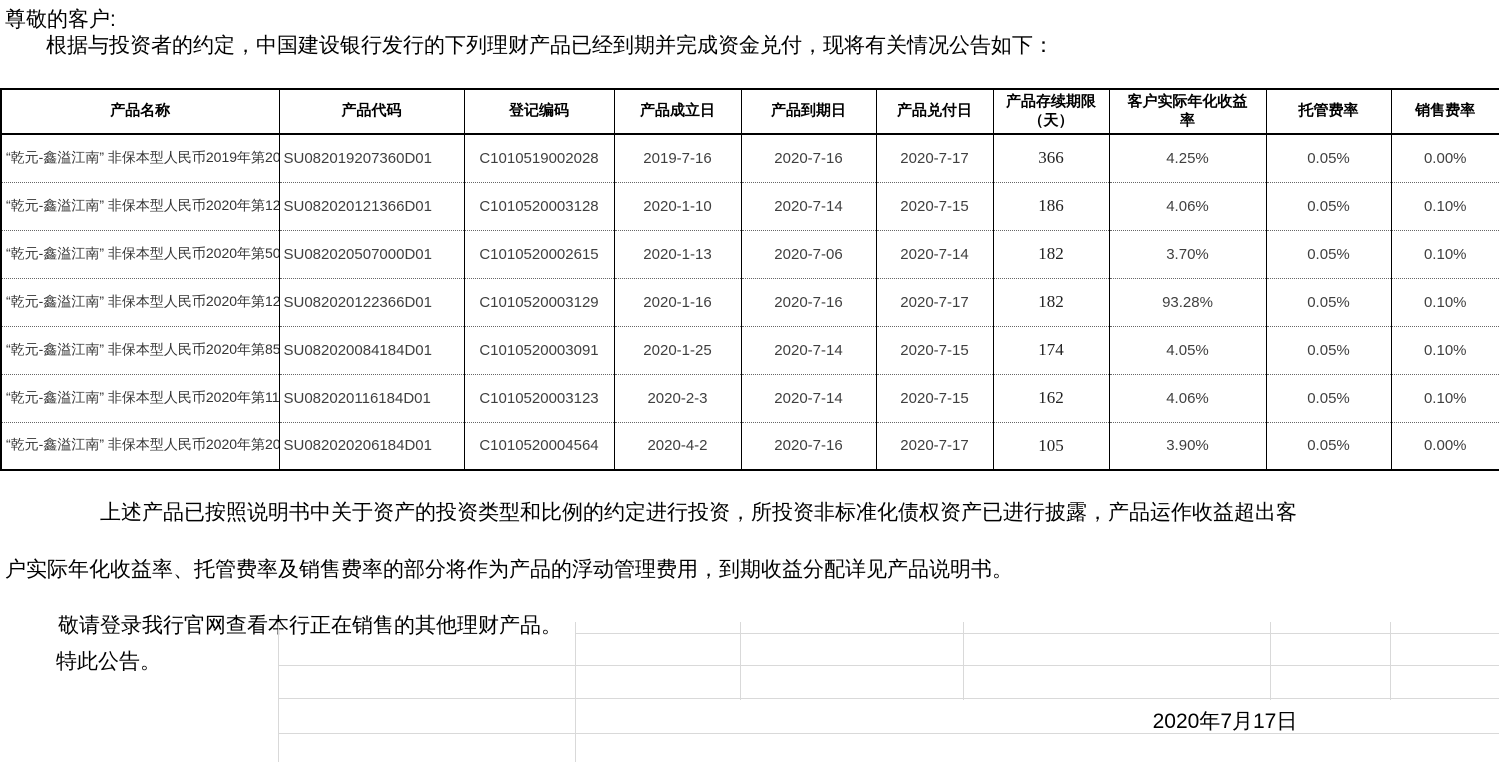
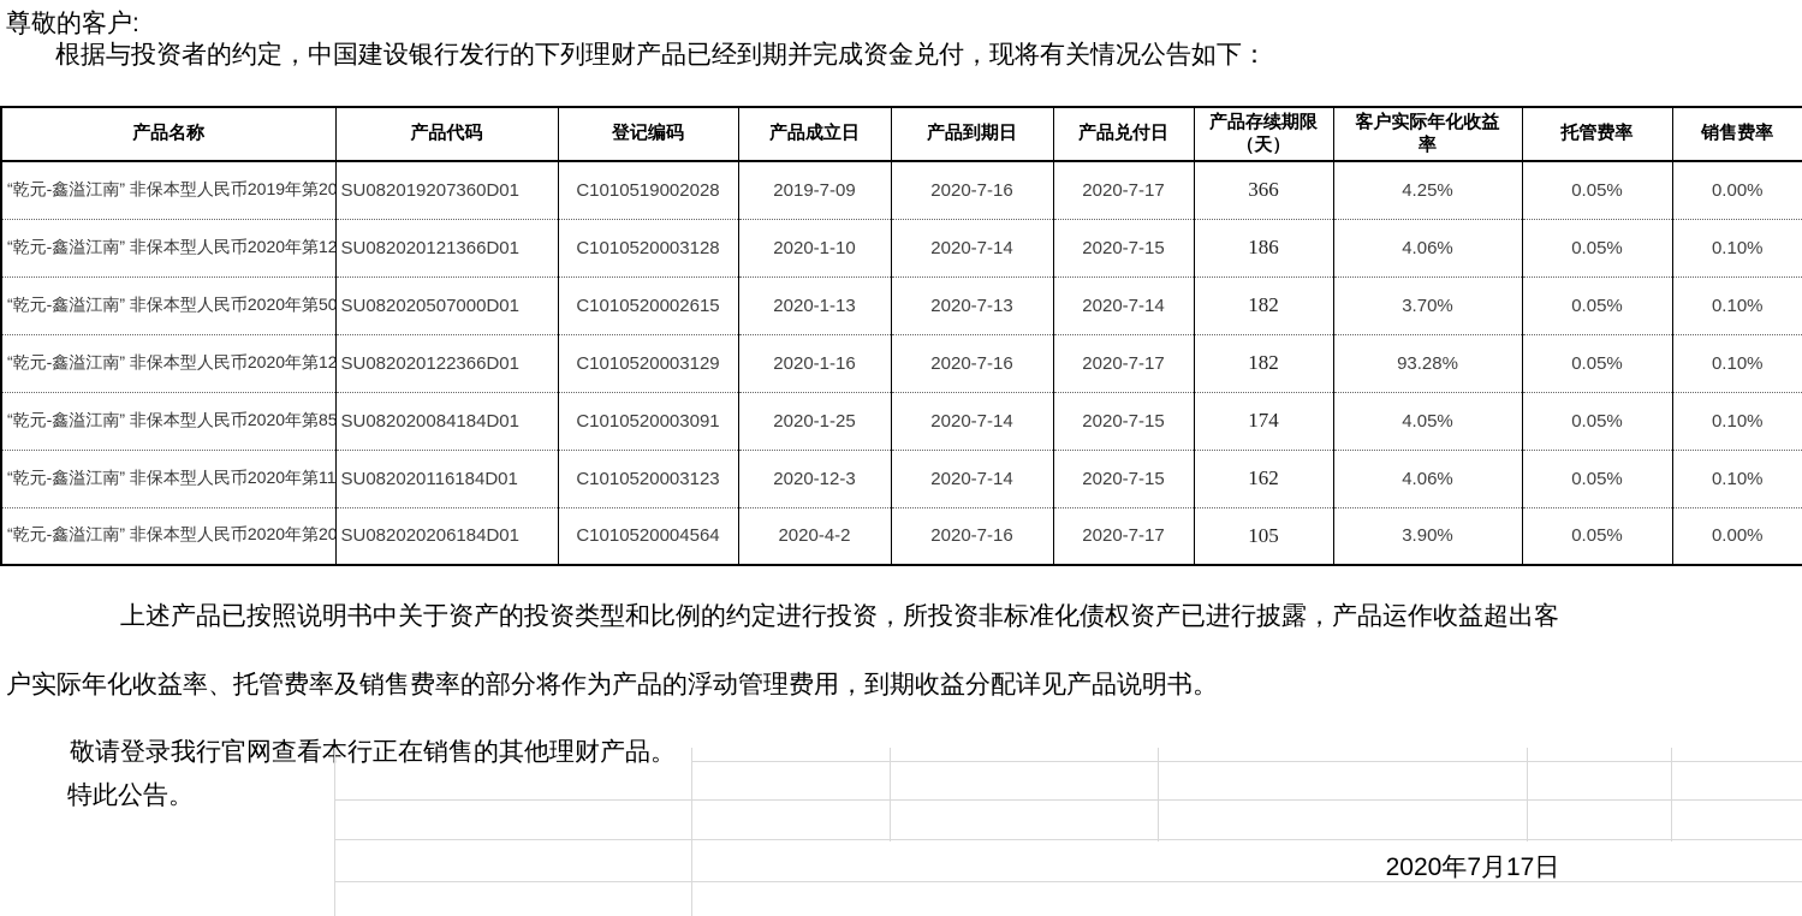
  尊敬的客户:
  根据与投资者的约定，中国建设银行发行的下列理财产品已经到期并完成资金兑付，现将有关情况公告如下：
  产品名称	产品代码	登记编码	产品成立日	产品到期日	产品兑付日	产品存续期限 （天）	客户实际年化收益 率	托管费率	销售费率
- “乾元-鑫溢江南” 非保本型人民币2019年第20	SU082019207360D01	C1010519002028	2019-7-16	2020-7-16	2020-7-17	366	4.25%	0.05%	0.00%
+ “乾元-鑫溢江南” 非保本型人民币2019年第20	SU082019207360D01	C1010519002028	2019-7-09	2020-7-16	2020-7-17	366	4.25%	0.05%	0.00%
  “乾元-鑫溢江南” 非保本型人民币2020年第12	SU082020121366D01	C1010520003128	2020-1-10	2020-7-14	2020-7-15	186	4.06%	0.05%	0.10%
- “乾元-鑫溢江南” 非保本型人民币2020年第50	SU082020507000D01	C1010520002615	2020-1-13	2020-7-06	2020-7-14	182	3.70%	0.05%	0.10%
+ “乾元-鑫溢江南” 非保本型人民币2020年第50	SU082020507000D01	C1010520002615	2020-1-13	2020-7-13	2020-7-14	182	3.70%	0.05%	0.10%
  “乾元-鑫溢江南” 非保本型人民币2020年第12	SU082020122366D01	C1010520003129	2020-1-16	2020-7-16	2020-7-17	182	93.28%	0.05%	0.10%
  “乾元-鑫溢江南” 非保本型人民币2020年第85	SU082020084184D01	C1010520003091	2020-1-25	2020-7-14	2020-7-15	174	4.05%	0.05%	0.10%
- “乾元-鑫溢江南” 非保本型人民币2020年第11	SU082020116184D01	C1010520003123	2020-2-3	2020-7-14	2020-7-15	162	4.06%	0.05%	0.10%
+ “乾元-鑫溢江南” 非保本型人民币2020年第11	SU082020116184D01	C1010520003123	2020-12-3	2020-7-14	2020-7-15	162	4.06%	0.05%	0.10%
  “乾元-鑫溢江南” 非保本型人民币2020年第20	SU082020206184D01	C1010520004564	2020-4-2	2020-7-16	2020-7-17	105	3.90%	0.05%	0.00%
  上述产品已按照说明书中关于资产的投资类型和比例的约定进行投资，所投资非标准化债权资产已进行披露，产品运作收益超出客
  户实际年化收益率、托管费率及销售费率的部分将作为产品的浮动管理费用，到期收益分配详见产品说明书。
  敬请登录我行官网查看行正在销售的其他理财产品。
  特此公告。
  2020年7月17日
